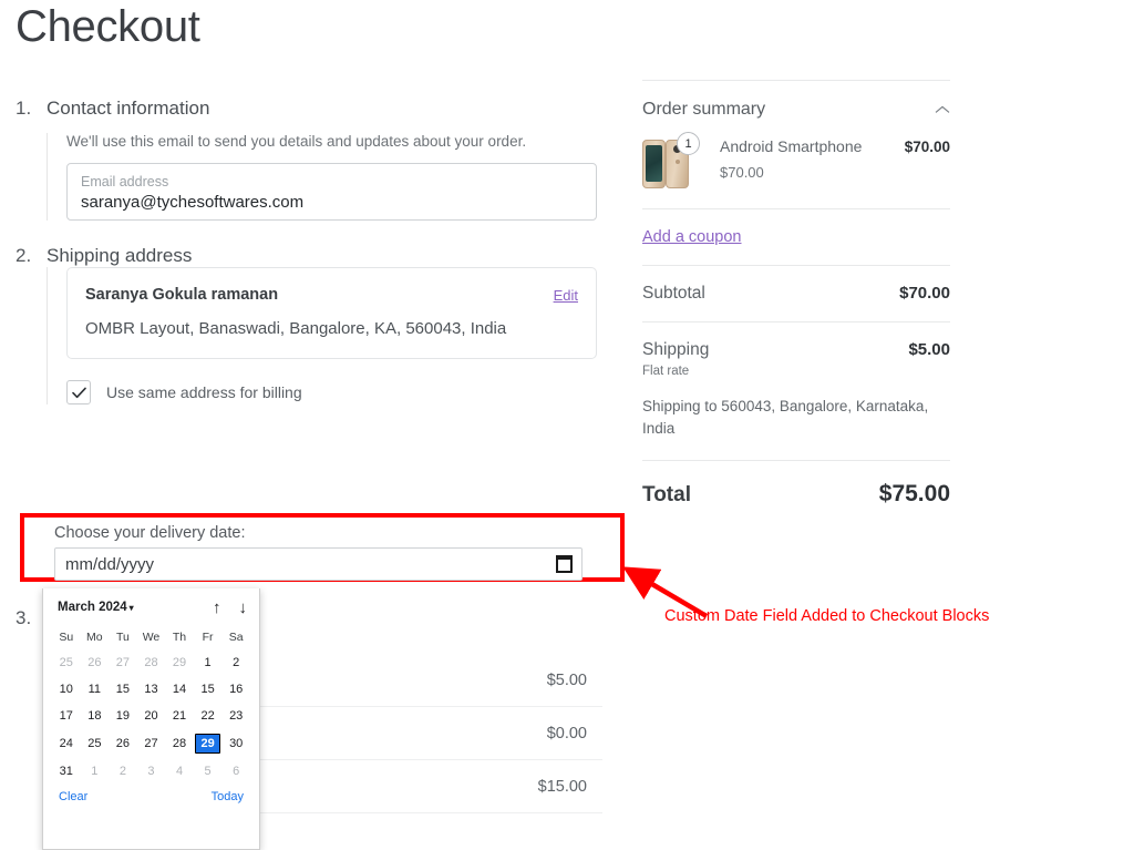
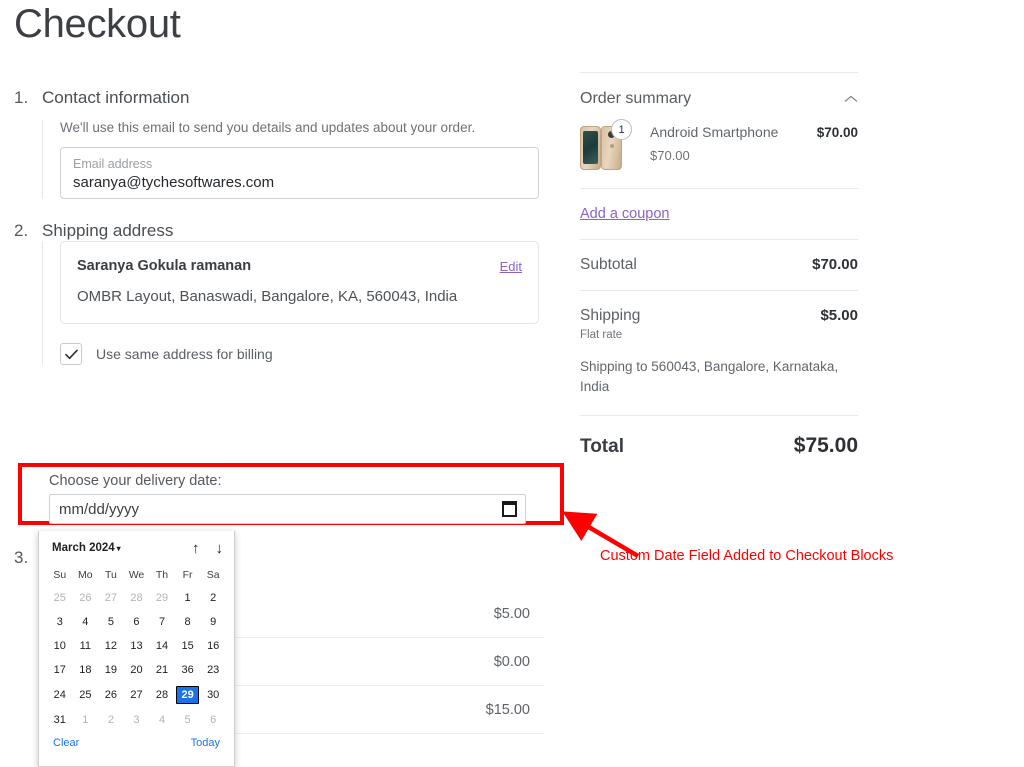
  Checkout
  1.
  Contact information
  We'll use this email to send you details and updates about your order.
  Email address
  saranya@tychesoftwares.com
  2.
  Shipping address
  Saranya Gokula ramanan
  OMBR Layout, Banaswadi, Bangalore, KA, 560043, India
  Edit
  Use same address for billing
  3.
  $5.00
  $0.00
  $15.00
  Choose your delivery date:
  mm/dd/yyyy
  March 2024 ▾
  ↑
  ↓
  Su	Mo	Tu	We	Th	Fr	Sa
  25	26	27	28	29	1	2
+ 3	4	5	6	7	8	9
- 10	11	15	13	14	15	16
+ 10	11	12	13	14	15	16
- 17	18	19	20	21	22	23
+ 17	18	19	20	21	36	23
  24	25	26	27	28	29	30
  31	1	2	3	4	5	6
  Clear
  Today
  Order summary
  1
  Android Smartphone
  $70.00
  $70.00
  Add a coupon
  Subtotal
  $70.00
  Shipping
  $5.00
  Flat rate
  Shipping to 560043, Bangalore, Karnataka, India
  Total
  $75.00
  Custom Date Field Added to Checkout Blocks
